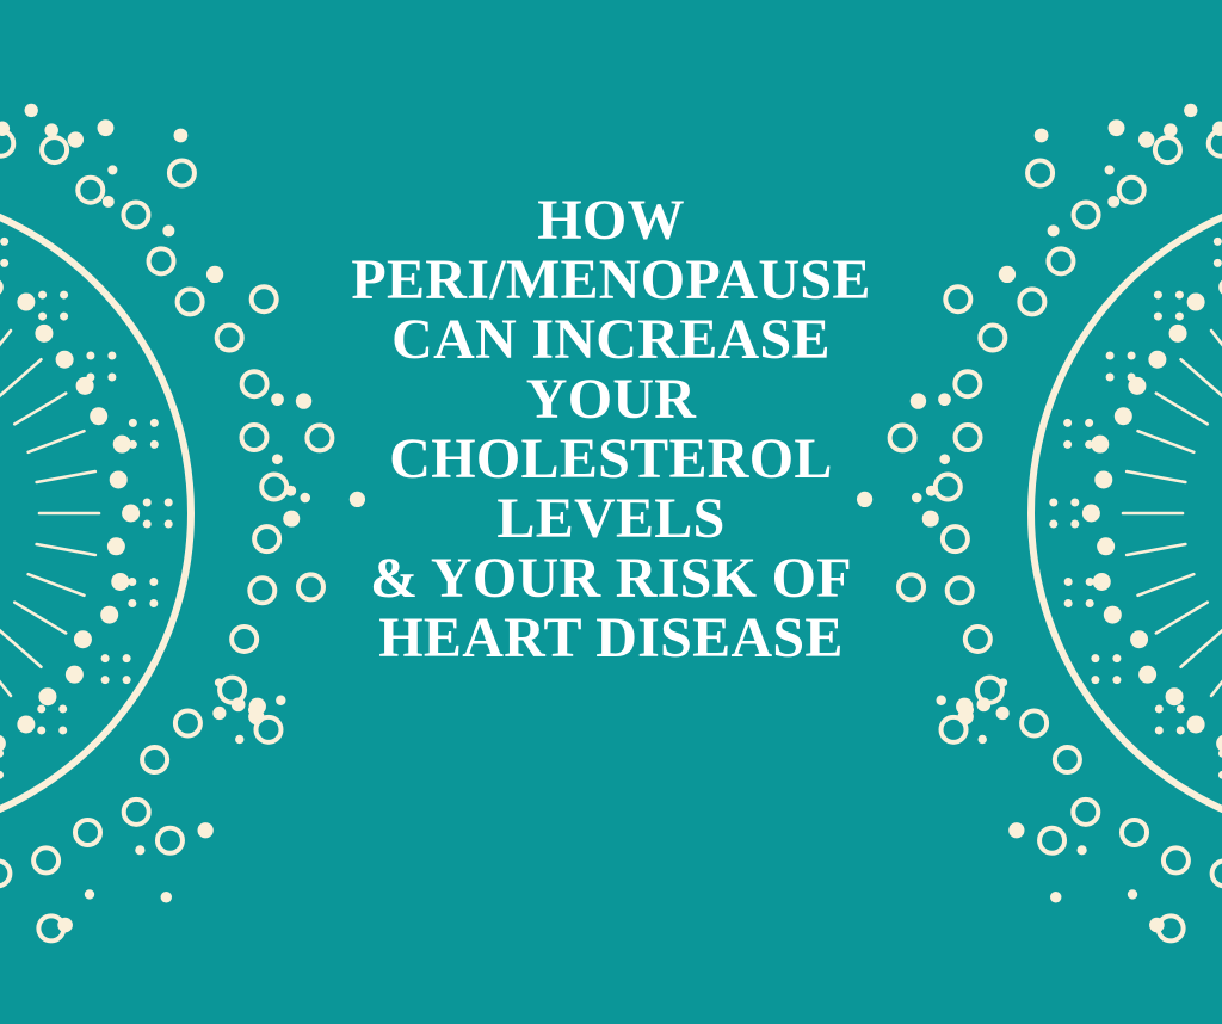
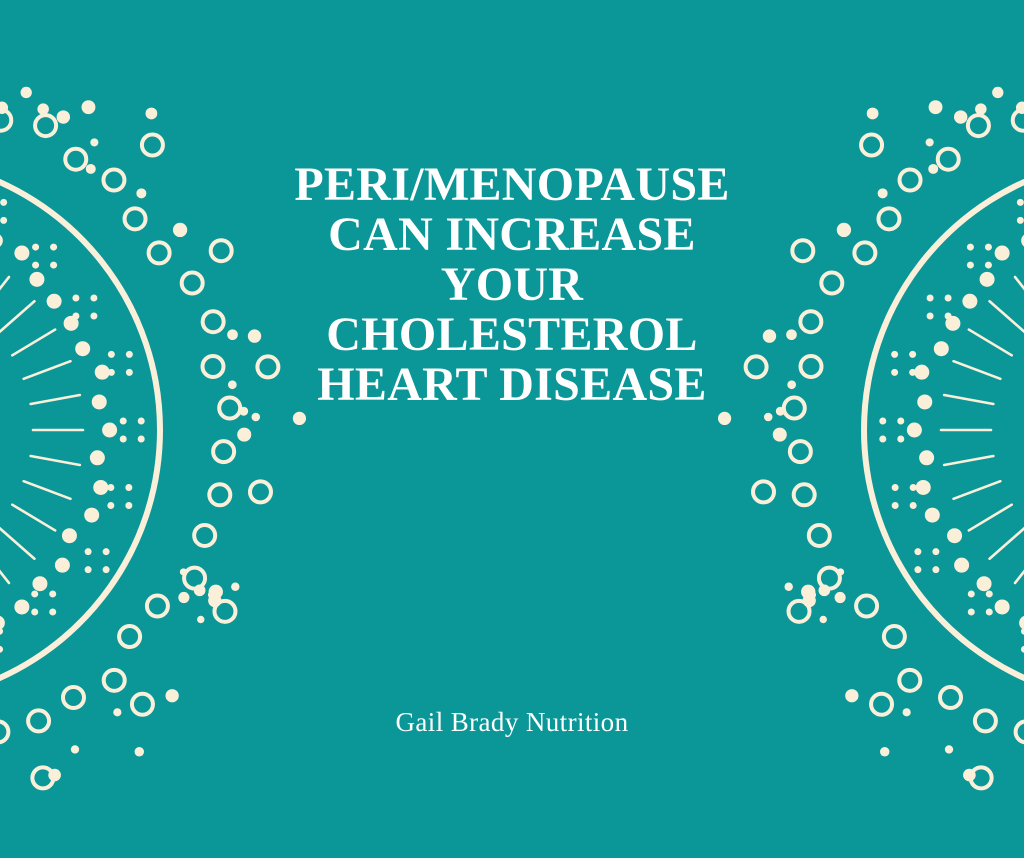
- HOW
  PERI/MENOPAUSE
  CAN INCREASE
  YOUR
  CHOLESTEROL
- LEVELS
- & YOUR RISK OF
  HEART DISEASE
+ Gail Brady Nutrition
